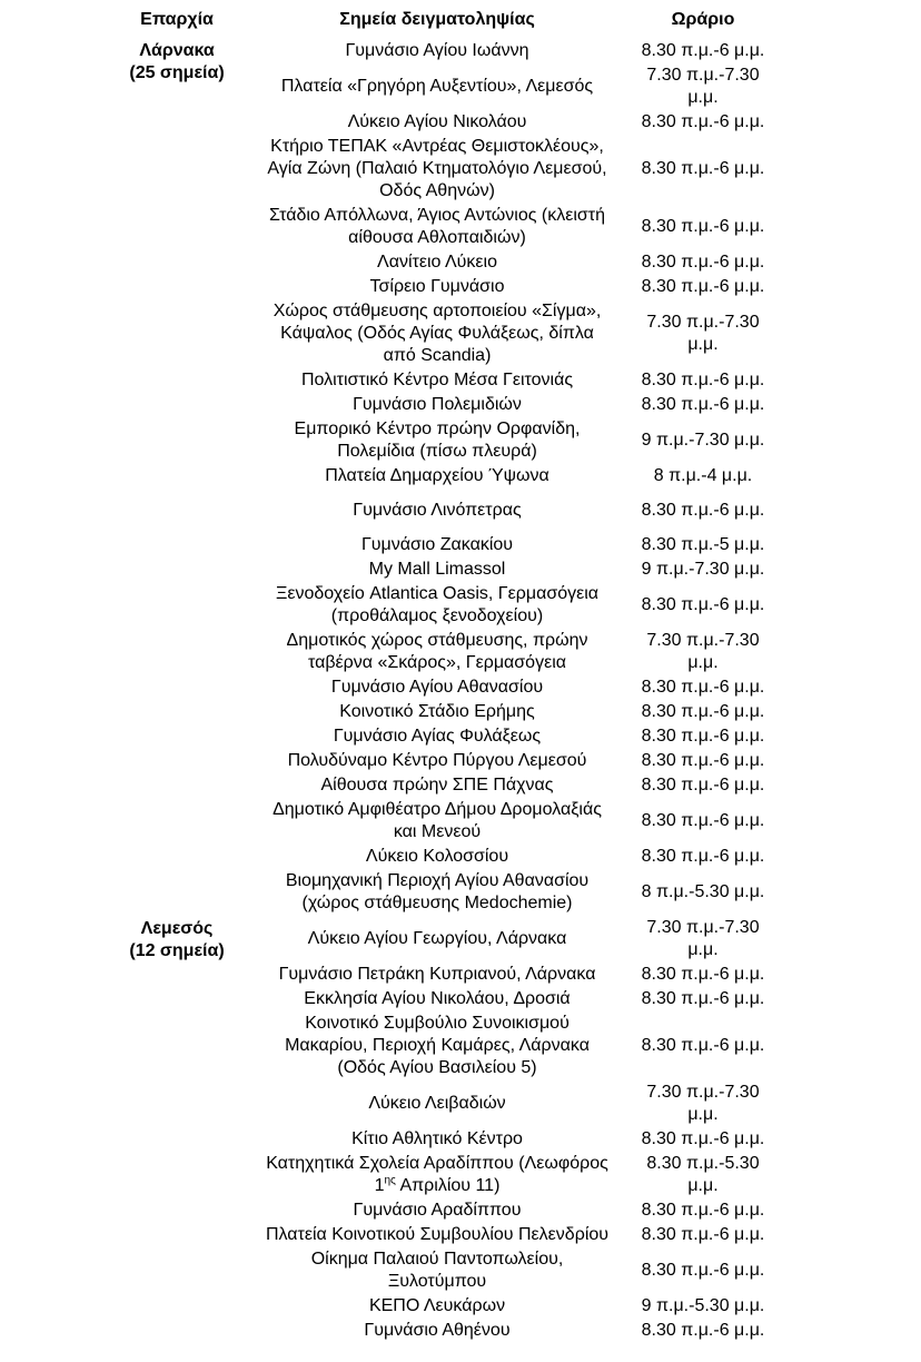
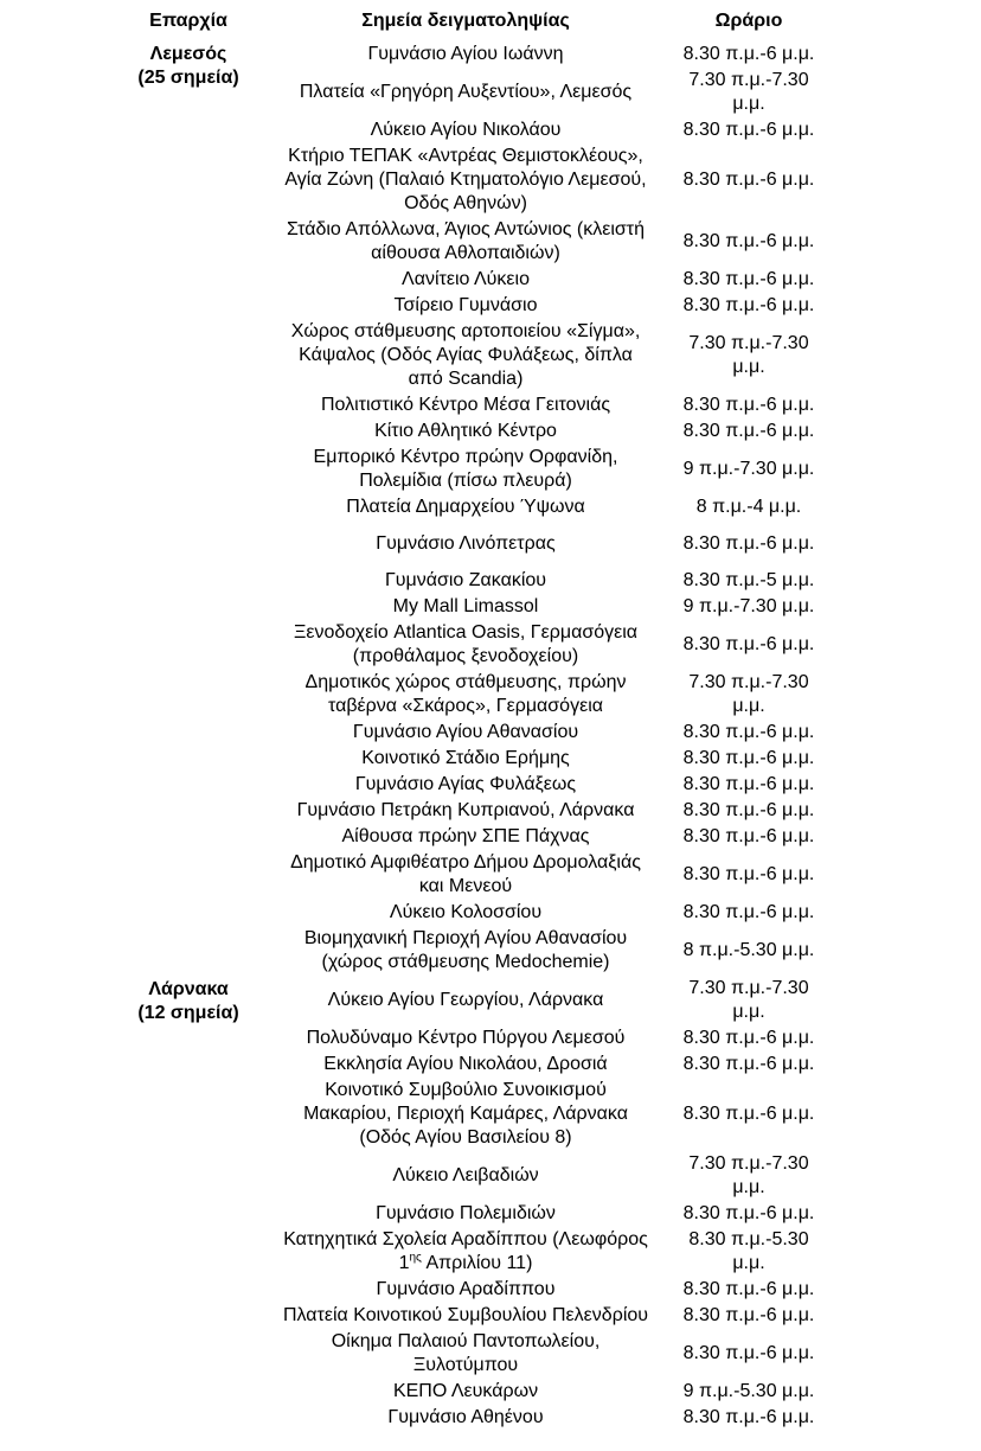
  Επαρχία	Σημεία δειγματοληψίας	Ωράριο
- Λάρνακα(25 σημεία)	Γυμνάσιο Αγίου Ιωάννη	8.30 π.μ.-6 μ.μ.
+ Λεμεσός(25 σημεία)	Γυμνάσιο Αγίου Ιωάννη	8.30 π.μ.-6 μ.μ.
  Πλατεία «Γρηγόρη Αυξεντίου», Λεμεσός	7.30 π.μ.-7.30 μ.μ.
  Λύκειο Αγίου Νικολάου	8.30 π.μ.-6 μ.μ.
  Κτήριο ΤΕΠΑΚ «Αντρέας Θεμιστοκλέους», Αγία Ζώνη (Παλαιό Κτηματολόγιο Λεμεσού, Οδός Αθηνών)	8.30 π.μ.-6 μ.μ.
  Στάδιο Απόλλωνα, Άγιος Αντώνιος (κλειστή αίθουσα Αθλοπαιδιών)	8.30 π.μ.-6 μ.μ.
  Λανίτειο Λύκειο	8.30 π.μ.-6 μ.μ.
  Τσίρειο Γυμνάσιο	8.30 π.μ.-6 μ.μ.
  Χώρος στάθμευσης αρτοποιείου «Σίγμα», Κάψαλος (Οδός Αγίας Φυλάξεως, δίπλα από Scandia)	7.30 π.μ.-7.30 μ.μ.
  Πολιτιστικό Κέντρο Μέσα Γειτονιάς	8.30 π.μ.-6 μ.μ.
- Γυμνάσιο Πολεμιδιών	8.30 π.μ.-6 μ.μ.
+ Κίτιο Αθλητικό Κέντρο	8.30 π.μ.-6 μ.μ.
  Εμπορικό Κέντρο πρώην Ορφανίδη, Πολεμίδια (πίσω πλευρά)	9 π.μ.-7.30 μ.μ.
  Πλατεία Δημαρχείου Ύψωνα	8 π.μ.-4 μ.μ.
  Γυμνάσιο Λινόπετρας	8.30 π.μ.-6 μ.μ.
  Γυμνάσιο Ζακακίου	8.30 π.μ.-5 μ.μ.
  My Mall Limassol	9 π.μ.-7.30 μ.μ.
  Ξενοδοχείο Atlantica Oasis, Γερμασόγεια (προθάλαμος ξενοδοχείου)	8.30 π.μ.-6 μ.μ.
  Δημοτικός χώρος στάθμευσης, πρώην ταβέρνα «Σκάρος», Γερμασόγεια	7.30 π.μ.-7.30 μ.μ.
  Γυμνάσιο Αγίου Αθανασίου	8.30 π.μ.-6 μ.μ.
  Κοινοτικό Στάδιο Ερήμης	8.30 π.μ.-6 μ.μ.
  Γυμνάσιο Αγίας Φυλάξεως	8.30 π.μ.-6 μ.μ.
- Πολυδύναμο Κέντρο Πύργου Λεμεσού	8.30 π.μ.-6 μ.μ.
+ Γυμνάσιο Πετράκη Κυπριανού, Λάρνακα	8.30 π.μ.-6 μ.μ.
  Αίθουσα πρώην ΣΠΕ Πάχνας	8.30 π.μ.-6 μ.μ.
  Δημοτικό Αμφιθέατρο Δήμου Δρομολαξιάς και Μενεού	8.30 π.μ.-6 μ.μ.
  Λύκειο Κολοσσίου	8.30 π.μ.-6 μ.μ.
  Βιομηχανική Περιοχή Αγίου Αθανασίου (χώρος στάθμευσης Medochemie)	8 π.μ.-5.30 μ.μ.
- Λεμεσός(12 σημεία)	Λύκειο Αγίου Γεωργίου, Λάρνακα	7.30 π.μ.-7.30 μ.μ.
+ Λάρνακα(12 σημεία)	Λύκειο Αγίου Γεωργίου, Λάρνακα	7.30 π.μ.-7.30 μ.μ.
- Γυμνάσιο Πετράκη Κυπριανού, Λάρνακα	8.30 π.μ.-6 μ.μ.
+ Πολυδύναμο Κέντρο Πύργου Λεμεσού	8.30 π.μ.-6 μ.μ.
  Εκκλησία Αγίου Νικολάου, Δροσιά	8.30 π.μ.-6 μ.μ.
- Κοινοτικό Συμβούλιο Συνοικισμού Μακαρίου, Περιοχή Καμάρες, Λάρνακα (Οδός Αγίου Βασιλείου 5)	8.30 π.μ.-6 μ.μ.
+ Κοινοτικό Συμβούλιο Συνοικισμού Μακαρίου, Περιοχή Καμάρες, Λάρνακα (Οδός Αγίου Βασιλείου 8)	8.30 π.μ.-6 μ.μ.
  Λύκειο Λειβαδιών	7.30 π.μ.-7.30 μ.μ.
- Κίτιο Αθλητικό Κέντρο	8.30 π.μ.-6 μ.μ.
+ Γυμνάσιο Πολεμιδιών	8.30 π.μ.-6 μ.μ.
  Κατηχητικά Σχολεία Αραδίππου (Λεωφόρος 1ης Απριλίου 11)	8.30 π.μ.-5.30 μ.μ.
  Γυμνάσιο Αραδίππου	8.30 π.μ.-6 μ.μ.
  Πλατεία Κοινοτικού Συμβουλίου Πελενδρίου	8.30 π.μ.-6 μ.μ.
  Οίκημα Παλαιού Παντοπωλείου, Ξυλοτύμπου	8.30 π.μ.-6 μ.μ.
  ΚΕΠΟ Λευκάρων	9 π.μ.-5.30 μ.μ.
  Γυμνάσιο Αθηένου	8.30 π.μ.-6 μ.μ.
